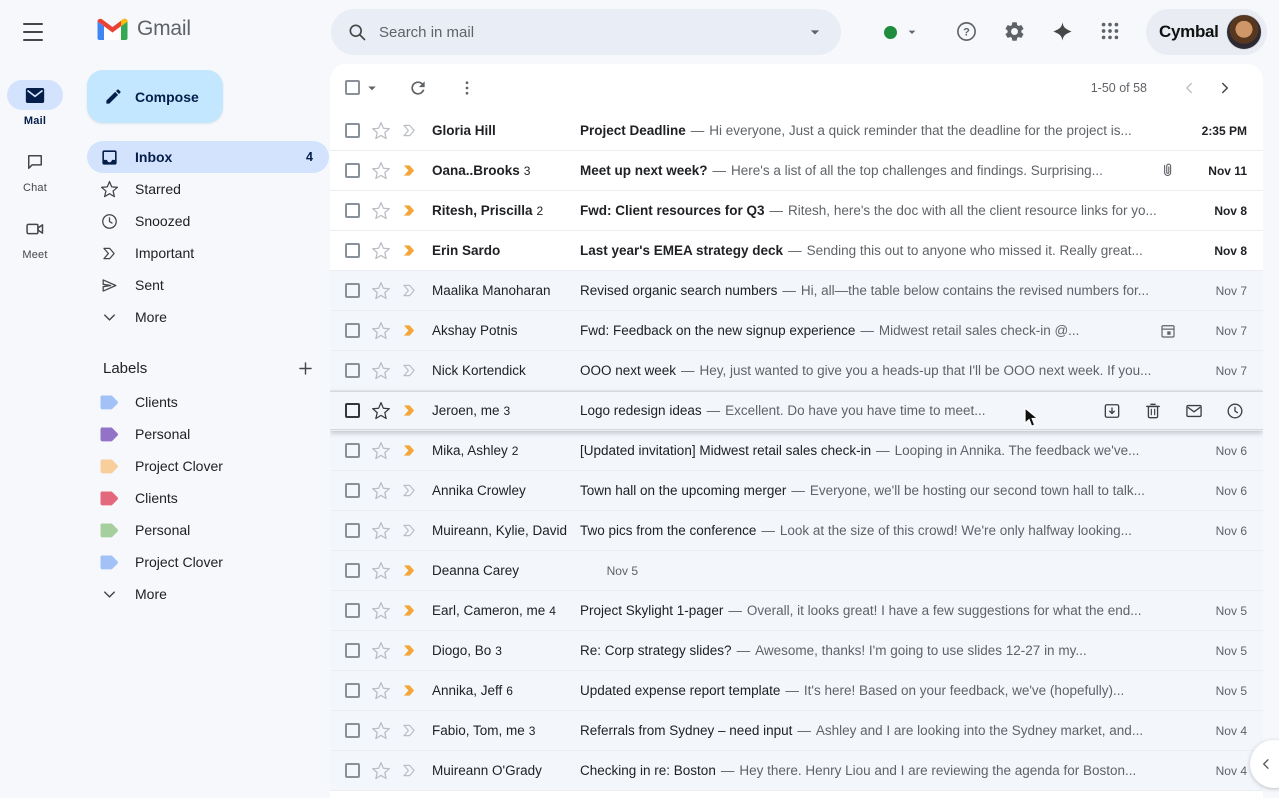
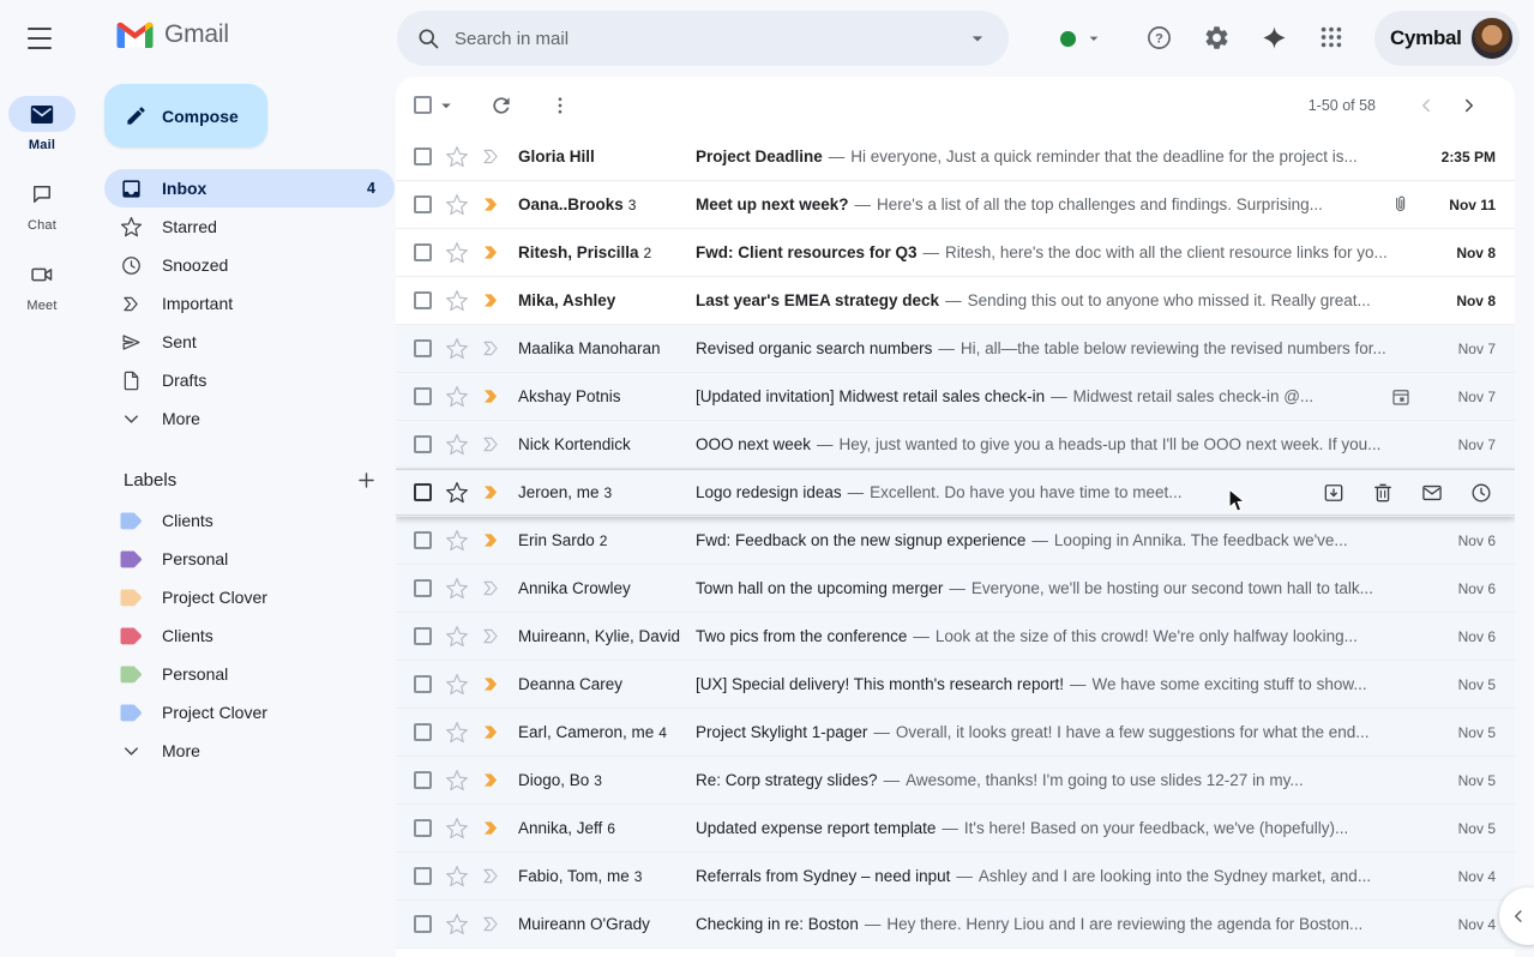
  Gmail
  Search in mail
  ?
  Cymbal
  Mail
  Chat
  Meet
  Compose
  Inbox
  4
  Starred
  Snoozed
  Important
  Sent
+ Drafts
  More
  Labels
  Clients
  Personal
  Project Clover
  Clients
  Personal
  Project Clover
  More
  1-50 of 58
  Gloria Hill
  Project Deadline — Hi everyone, Just a quick reminder that the deadline for the project is...
  2:35 PM
  Oana..Brooks 3
  Meet up next week? — Here's a list of all the top challenges and findings. Surprising...
  Nov 11
  Ritesh, Priscilla 2
  Fwd: Client resources for Q3 — Ritesh, here's the doc with all the client resource links for yo...
  Nov 8
- Erin Sardo
+ Mika, Ashley
  Last year's EMEA strategy deck — Sending this out to anyone who missed it. Really great...
  Nov 8
  Maalika Manoharan
- Revised organic search numbers — Hi, all—the table below contains the revised numbers for...
+ Revised organic search numbers — Hi, all—the table below reviewing the revised numbers for...
  Nov 7
  Akshay Potnis
- Fwd: Feedback on the new signup experience — Midwest retail sales check-in @...
+ [Updated invitation] Midwest retail sales check-in — Midwest retail sales check-in @...
  Nov 7
  Nick Kortendick
  OOO next week — Hey, just wanted to give you a heads-up that I'll be OOO next week. If you...
  Nov 7
  Jeroen, me 3
  Logo redesign ideas — Excellent. Do have you have time to meet...
- Mika, Ashley 2
+ Erin Sardo 2
- [Updated invitation] Midwest retail sales check-in — Looping in Annika. The feedback we've...
+ Fwd: Feedback on the new signup experience — Looping in Annika. The feedback we've...
  Nov 6
  Annika Crowley
  Town hall on the upcoming merger — Everyone, we'll be hosting our second town hall to talk...
  Nov 6
  Muireann, Kylie, David
  Two pics from the conference — Look at the size of this crowd! We're only halfway looking...
  Nov 6
  Deanna Carey
+ [UX] Special delivery! This month's research report! — We have some exciting stuff to show...
  Nov 5
  Earl, Cameron, me 4
  Project Skylight 1-pager — Overall, it looks great! I have a few suggestions for what the end...
  Nov 5
  Diogo, Bo 3
  Re: Corp strategy slides? — Awesome, thanks! I'm going to use slides 12-27 in my...
  Nov 5
  Annika, Jeff 6
  Updated expense report template — It's here! Based on your feedback, we've (hopefully)...
  Nov 5
  Fabio, Tom, me 3
  Referrals from Sydney – need input — Ashley and I are looking into the Sydney market, and...
  Nov 4
  Muireann O'Grady
  Checking in re: Boston — Hey there. Henry Liou and I are reviewing the agenda for Boston...
  Nov 4
